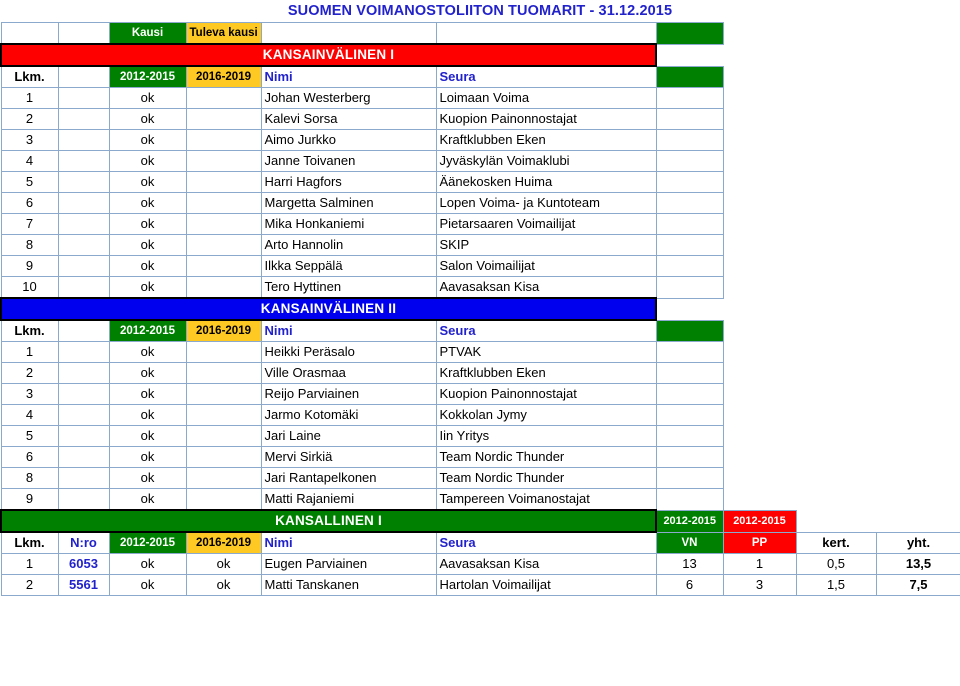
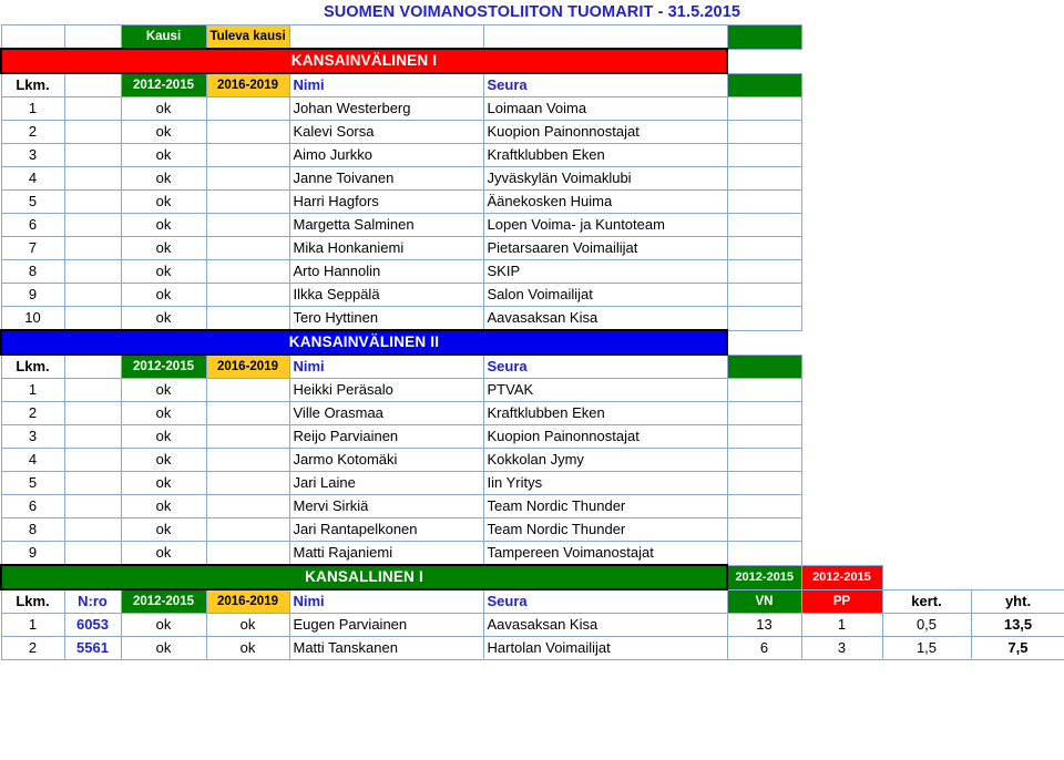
- SUOMEN VOIMANOSTOLIITON TUOMARIT - 31.12.2015
+ SUOMEN VOIMANOSTOLIITON TUOMARIT - 31.5.2015
  		Kausi	Tuleva kausi
  KANSAINVÄLINEN I
  Lkm.		2012-2015	2016-2019	Nimi	Seura
  1		ok		Johan Westerberg	Loimaan Voima
  2		ok		Kalevi Sorsa	Kuopion Painonnostajat
  3		ok		Aimo Jurkko	Kraftklubben Eken
  4		ok		Janne Toivanen	Jyväskylän Voimaklubi
  5		ok		Harri Hagfors	Äänekosken Huima
  6		ok		Margetta Salminen	Lopen Voima- ja Kuntoteam
  7		ok		Mika Honkaniemi	Pietarsaaren Voimailijat
  8		ok		Arto Hannolin	SKIP
  9		ok		Ilkka Seppälä	Salon Voimailijat
  10		ok		Tero Hyttinen	Aavasaksan Kisa
  KANSAINVÄLINEN II
  Lkm.		2012-2015	2016-2019	Nimi	Seura
  1		ok		Heikki Peräsalo	PTVAK
  2		ok		Ville Orasmaa	Kraftklubben Eken
  3		ok		Reijo Parviainen	Kuopion Painonnostajat
  4		ok		Jarmo Kotomäki	Kokkolan Jymy
  5		ok		Jari Laine	Iin Yritys
  6		ok		Mervi Sirkiä	Team Nordic Thunder
  8		ok		Jari Rantapelkonen	Team Nordic Thunder
  9		ok		Matti Rajaniemi	Tampereen Voimanostajat
  KANSALLINEN I	2012-2015	2012-2015
  Lkm.	N:ro	2012-2015	2016-2019	Nimi	Seura	VN	PP	kert.	yht.
  1	6053	ok	ok	Eugen Parviainen	Aavasaksan Kisa	13	1	0,5	13,5
  2	5561	ok	ok	Matti Tanskanen	Hartolan Voimailijat	6	3	1,5	7,5
